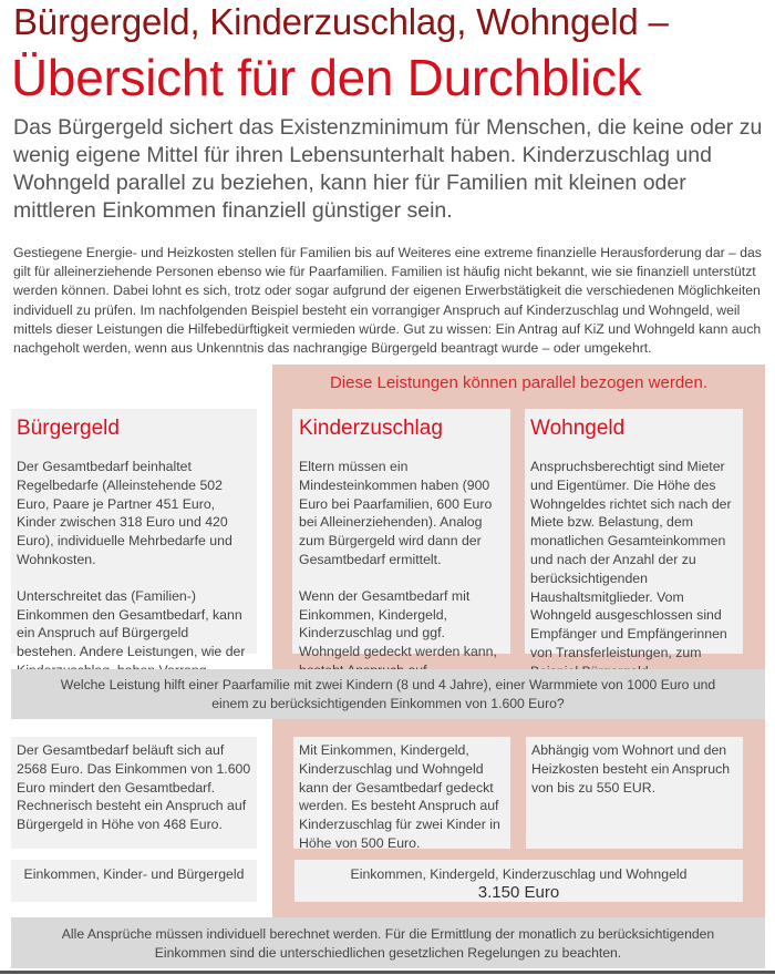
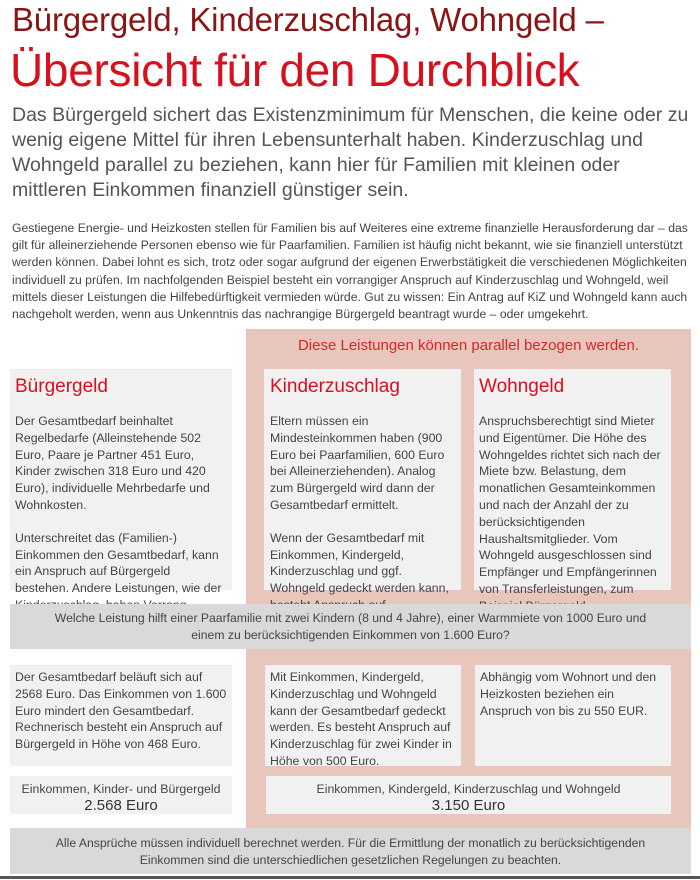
  Bürgergeld, Kinderzuschlag, Wohngeld –
  Übersicht für den Durchblick
  Das Bürgergeld sichert das Existenzminimum für Menschen, die keine oder zu wenig eigene Mittel für ihren Lebensunterhalt haben. Kinderzuschlag und Wohngeld parallel zu beziehen, kann hier für Familien mit kleinen oder mittleren Einkommen finanziell günstiger sein.
  Gestiegene Energie- und Heizkosten stellen für Familien bis auf Weiteres eine extreme finanzielle Herausforderung dar – das gilt für alleinerziehende Personen ebenso wie für Paarfamilien. Familien ist häufig nicht bekannt, wie sie finanziell unterstützt werden können. Dabei lohnt es sich, trotz oder sogar aufgrund der eigenen Erwerbstätigkeit die verschiedenen Möglichkeiten individuell zu prüfen. Im nachfolgenden Beispiel besteht ein vorrangiger Anspruch auf Kinderzuschlag und Wohngeld, weil mittels dieser Leistungen die Hilfebedürftigkeit vermieden würde. Gut zu wissen: Ein Antrag auf KiZ und Wohngeld kann auch nachgeholt werden, wenn aus Unkenntnis das nachrangige Bürgergeld beantragt wurde – oder umgekehrt.
  Diese Leistungen können parallel bezogen werden.
  Bürgergeld
  Der Gesamtbedarf beinhaltet Regelbedarfe (Alleinstehende 502 Euro, Paare je Partner 451 Euro, Kinder zwischen 318 Euro und 420 Euro), individuelle Mehrbedarfe und Wohnkosten.
  Unterschreitet das (Familien-) Einkommen den Gesamtbedarf, kann ein Anspruch auf Bürgergeld bestehen. Andere Leistungen, wie der
  Kinderzuschlag
  Eltern müssen ein Mindesteinkommen haben (900 Euro bei Paarfamilien, 600 Euro bei Alleinerziehenden). Analog zum Bürgergeld wird dann der Gesamtbedarf ermittelt.
  Wenn der Gesamtbedarf mit Einkommen, Kindergeld, Kinderzuschlag und ggf. Wohngeld gedeckt werden kann,
  Wohngeld
  Anspruchsberechtigt sind Mieter und Eigentümer. Die Höhe des Wohngeldes richtet sich nach der Miete bzw. Belastung, dem monatlichen Gesamteinkommen und nach der Anzahl der zu berücksichtigenden Haushaltsmitglieder. Vom Wohngeld ausgeschlossen sind Empfänger und Empfängerinnen von Transferleistungen, zum
  Welche Leistung hilft einer Paarfamilie mit zwei Kindern (8 und 4 Jahre), einer Warmmiete von 1000 Euro und einem zu berücksichtigenden Einkommen von 1.600 Euro?
  Der Gesamtbedarf beläuft sich auf 2568 Euro. Das Einkommen von 1.600 Euro mindert den Gesamtbedarf. Rechnerisch besteht ein Anspruch auf Bürgergeld in Höhe von 468 Euro.
  Mit Einkommen, Kindergeld, Kinderzuschlag und Wohngeld kann der Gesamtbedarf gedeckt werden. Es besteht Anspruch auf Kinderzuschlag für zwei Kinder in Höhe von 500 Euro.
- Abhängig vom Wohnort und den Heizkosten besteht ein Anspruch von bis zu 550 EUR.
+ Abhängig vom Wohnort und den Heizkosten beziehen ein Anspruch von bis zu 550 EUR.
  Einkommen, Kinder- und Bürgergeld
+ 2.568 Euro
  Einkommen, Kindergeld, Kinderzuschlag und Wohngeld
  3.150 Euro
  Alle Ansprüche müssen individuell berechnet werden. Für die Ermittlung der monatlich zu berücksichtigenden Einkommen sind die unterschiedlichen gesetzlichen Regelungen zu beachten.
